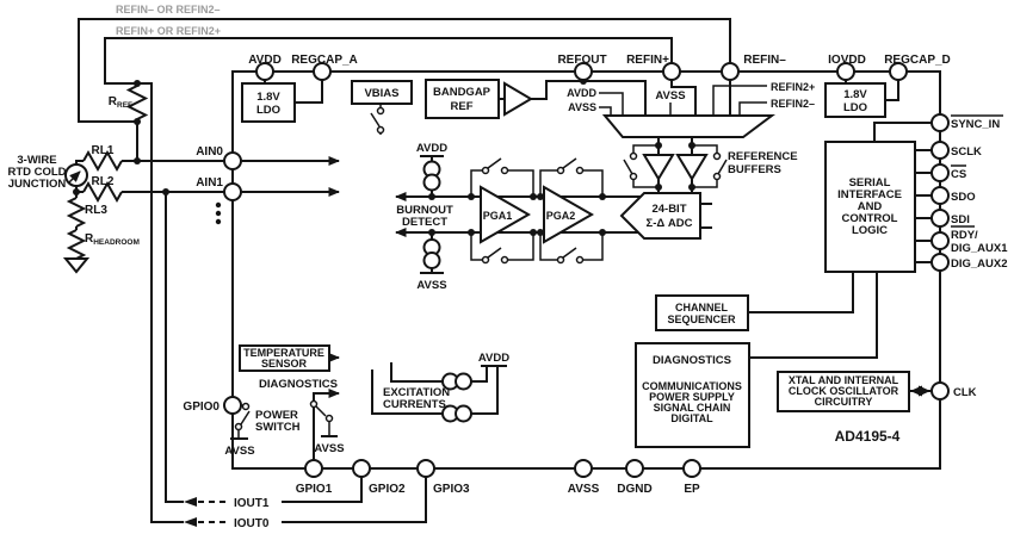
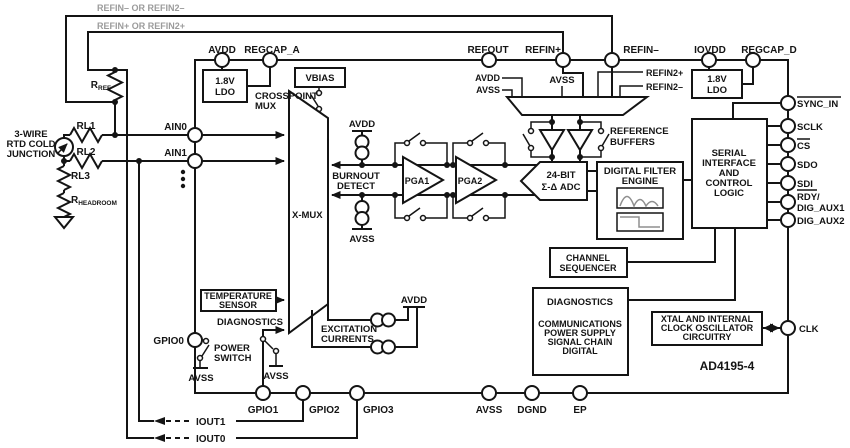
  REFIN– OR REFIN2–
  REFIN+ OR REFIN2+
  RL1
  RL2
  3-WIRE
  RTD COLD
  JUNCTION
  RL3
  IOUT1
  IOUT0
  1.8V
  LDO
  1.8V
  LDO
- BANDGAP
- REF
  VBIAS
  AVDD
  AVSS
  AVSS
  REFIN2+
  REFIN2–
  REFERENCE
  BUFFERS
  BURNOUT
  DETECT
  AVDD
  AVSS
  PGA1
  PGA2
  24-BIT
  Σ-Δ ADC
+ X-MUX
+ CROSSPOINT
+ MUX
+ DIGITAL FILTER
+ ENGINE
  SERIAL
  INTERFACE
  AND
  CONTROL
  LOGIC
  CHANNEL
  SEQUENCER
  DIAGNOSTICS
  COMMUNICATIONS
  POWER SUPPLY
  SIGNAL CHAIN
  DIGITAL
  XTAL AND INTERNAL
  CLOCK OSCILLATOR
  CIRCUITRY
  AD4195-4
  TEMPERATURE
  SENSOR
  DIAGNOSTICS
  POWER
  SWITCH
  AVSS
  AVSS
  AVDD
  EXCITATION
  CURRENTS
  AVDD
  REGCAP_A
  REFOUT
  REFIN+
  REFIN–
  IOVDD
  REGCAP_D
  AIN0
  AIN1
  GPIO0
  SYNC_IN
  SCLK
  CS
  SDO
  SDI
  RDY/
  DIG_AUX1
  DIG_AUX2
  CLK
  GPIO1
  GPIO2
  GPIO3
  AVSS
  DGND
  EP
